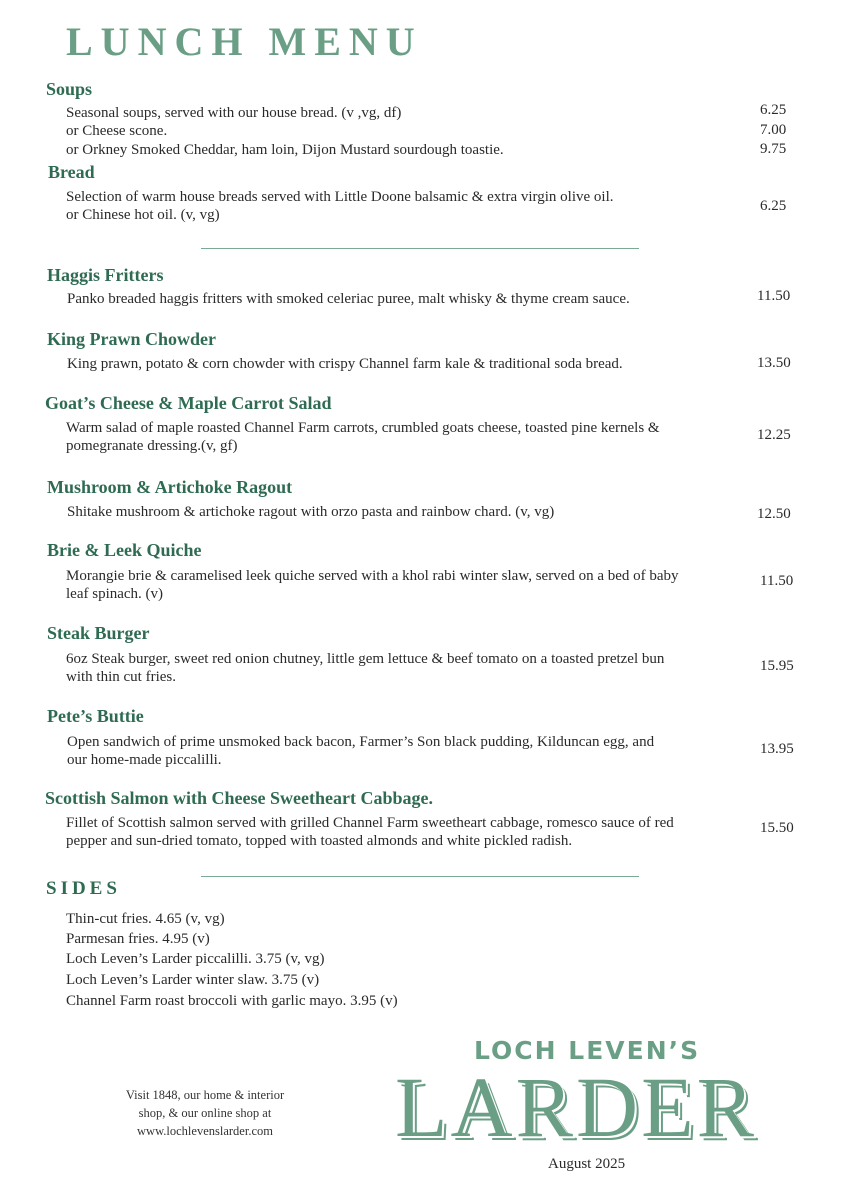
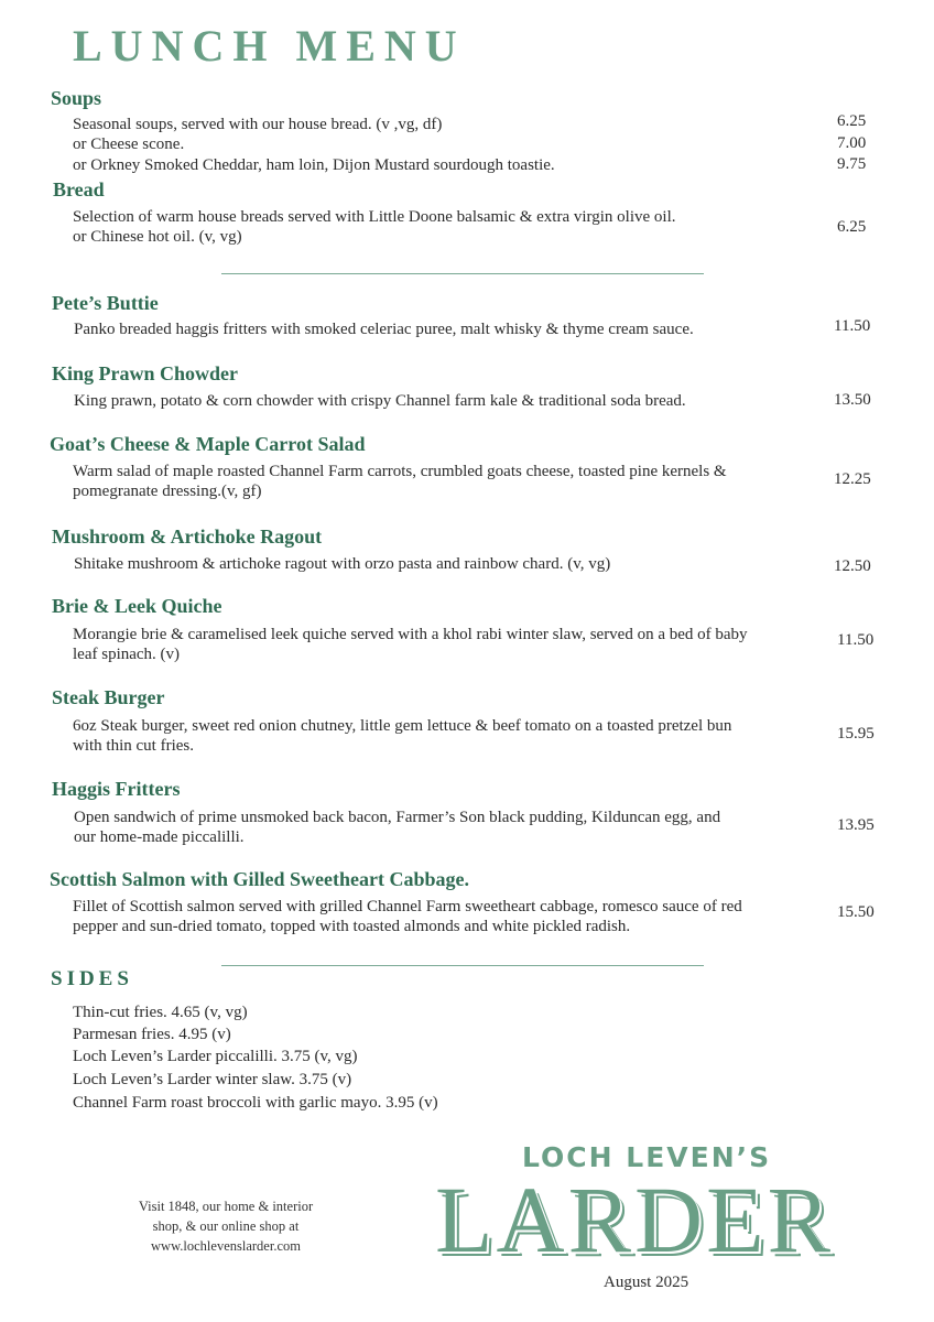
  LUNCH MENU
  Soups
  Seasonal soups, served with our house bread. (v ,vg, df)
  6.25
  or Cheese scone.
  7.00
  or Orkney Smoked Cheddar, ham loin, Dijon Mustard sourdough toastie.
  9.75
  Bread
  Selection of warm house breads served with Little Doone balsamic & extra virgin olive oil.
  or Chinese hot oil. (v, vg)
  6.25
- Haggis Fritters
+ Pete’s Buttie
  Panko breaded haggis fritters with smoked celeriac puree, malt whisky & thyme cream sauce.
  11.50
  King Prawn Chowder
  King prawn, potato & corn chowder with crispy Channel farm kale & traditional soda bread.
  13.50
  Goat’s Cheese & Maple Carrot Salad
  Warm salad of maple roasted Channel Farm carrots, crumbled goats cheese, toasted pine kernels &
  pomegranate dressing.(v, gf)
  12.25
  Mushroom & Artichoke Ragout
  Shitake mushroom & artichoke ragout with orzo pasta and rainbow chard. (v, vg)
  12.50
  Brie & Leek Quiche
  Morangie brie & caramelised leek quiche served with a khol rabi winter slaw, served on a bed of baby
  leaf spinach. (v)
  11.50
  Steak Burger
  6oz Steak burger, sweet red onion chutney, little gem lettuce & beef tomato on a toasted pretzel bun
  with thin cut fries.
  15.95
- Pete’s Buttie
+ Haggis Fritters
  Open sandwich of prime unsmoked back bacon, Farmer’s Son black pudding, Kilduncan egg, and
  our home-made piccalilli.
  13.95
- Scottish Salmon with Cheese Sweetheart Cabbage.
+ Scottish Salmon with Gilled Sweetheart Cabbage.
  Fillet of Scottish salmon served with grilled Channel Farm sweetheart cabbage, romesco sauce of red
  pepper and sun-dried tomato, topped with toasted almonds and white pickled radish.
  15.50
  SIDES
  Thin-cut fries. 4.65 (v, vg)
  Parmesan fries. 4.95 (v)
  Loch Leven’s Larder piccalilli. 3.75 (v, vg)
  Loch Leven’s Larder winter slaw. 3.75 (v)
  Channel Farm roast broccoli with garlic mayo. 3.95 (v)
  Visit 1848, our home & interior
  shop, & our online shop at
  www.lochlevenslarder.com
  LOCH LEVEN’S
  LARDER
  August 2025
